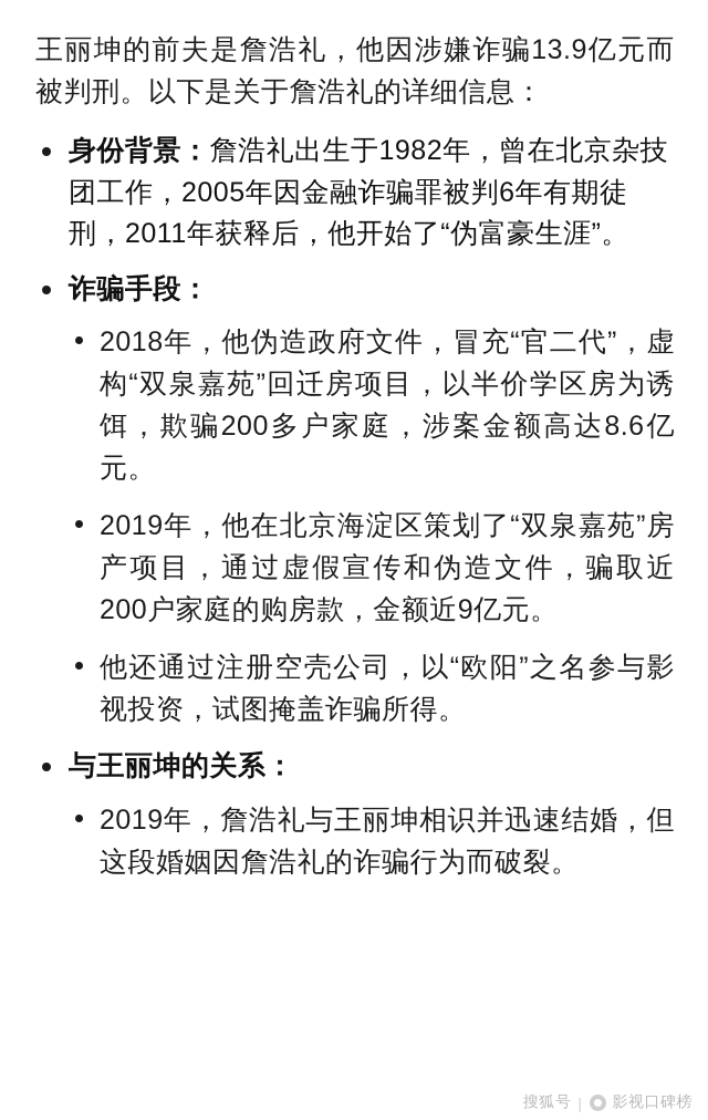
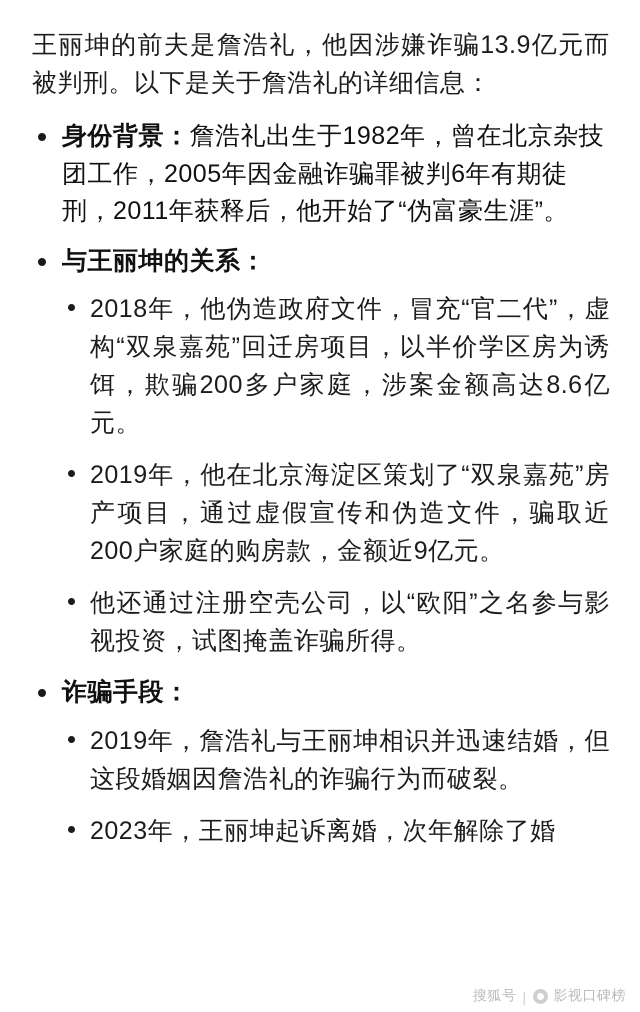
  王丽坤的前夫是詹浩礼，他因涉嫌诈骗13.9亿元而被判刑。以下是关于詹浩礼的详细信息：
  身份背景：詹浩礼出生于1982年，曾在北京杂技团工作，2005年因金融诈骗罪被判6年有期徒刑，2011年获释后，他开始了“伪富豪生涯”。
- 诈骗手段：
+ 与王丽坤的关系：
  2018年，他伪造政府文件，冒充“官二代”，虚构“双泉嘉苑”回迁房项目，以半价学区房为诱饵，欺骗200多户家庭，涉案金额高达8.6亿元。
  2019年，他在北京海淀区策划了“双泉嘉苑”房产项目，通过虚假宣传和伪造文件，骗取近200户家庭的购房款，金额近9亿元。
  他还通过注册空壳公司，以“欧阳”之名参与影视投资，试图掩盖诈骗所得。
- 与王丽坤的关系：
+ 诈骗手段：
  2019年，詹浩礼与王丽坤相识并迅速结婚，但这段婚姻因詹浩礼的诈骗行为而破裂。
+ 2023年，王丽坤起诉离婚，次年解除了婚
  搜狐号
  |
  影视口碑榜
